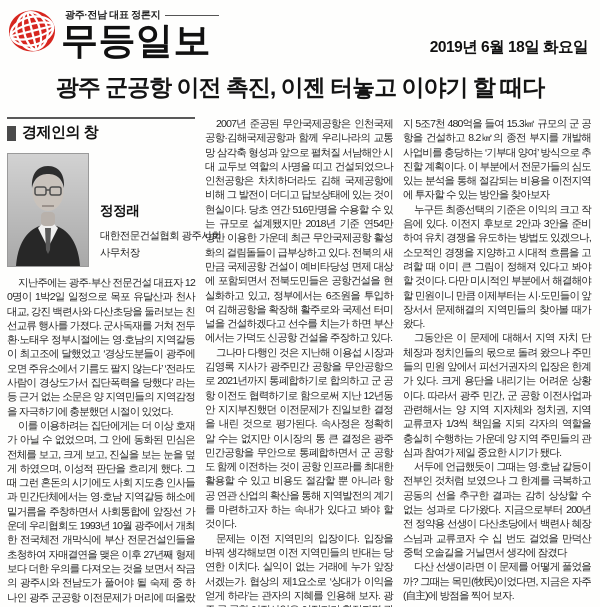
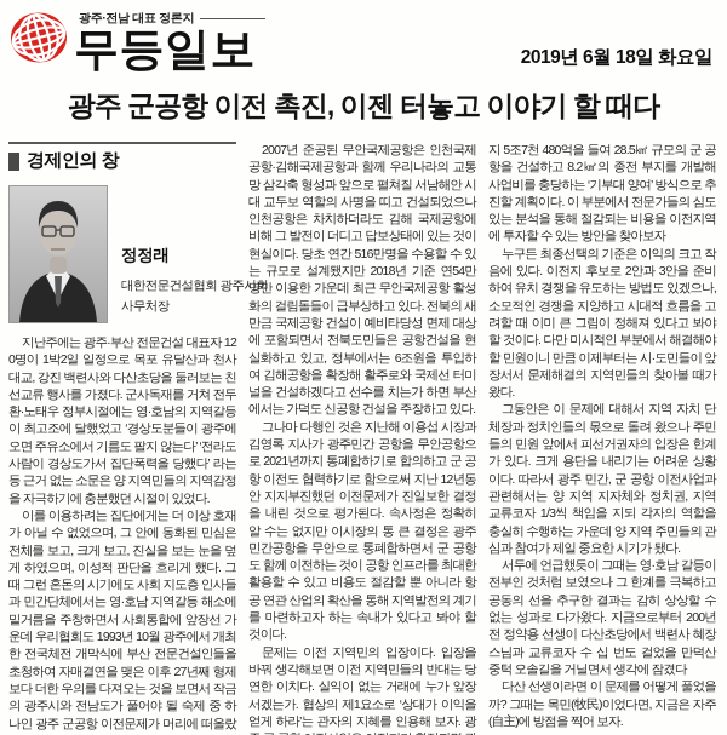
  광주·전남 대표 정론지
  무등일보
  2019년 6월 18일 화요일
  광주 군공항 이전 촉진, 이젠 터놓고 이야기 할 때다
  경제인의 창
  정정래
  대한전문건설협회 광주시회
  사무처장
  지난주에는 광주·부산 전문건설 대표자 120명이 1박2일 일정으로 목포 유달산과 천사대교, 강진 백련사와 다산초당을 둘러보는 친선교류 행사를 가졌다. 군사독재를 거쳐 전두환·노태우 정부시절에는 영·호남의 지역갈등이 최고조에 달했었고 ‘경상도분들이 광주에 오면 주유소에서 기름도 팔지 않는다’ ‘전라도 사람이 경상도가서 집단폭력을 당했다’ 라는 등 근거 없는 소문은 양 지역민들의 지역감정을 자극하기에 충분했던 시절이 있었다.
  이를 이용하려는 집단에게는 더 이상 호재가 아닐 수 없었으며, 그 안에 동화된 민심은 전체를 보고, 크게 보고, 진실을 보는 눈을 덮게 하였으며, 이성적 판단을 흐리게 했다. 그때 그런 혼돈의 시기에도 사회 지도층 인사들과 민간단체에서는 영·호남 지역갈등 해소에 밑거름을 주창하면서 사회통합에 앞장선 가운데 우리협회도 1993년 10월 광주에서 개최한 전국체전 개막식에 부산 전문건설인들을 초청하여 자매결연을 맺은 이후 27년째 형제보다 더한 우의를 다져오는 것을 보면서 작금의 광주시와 전남도가 풀어야 될 숙제 중 하나인 광주 군공항 이전문제가 머리에 떠올랐
  2007년 준공된 무안국제공항은 인천국제공항·김해국제공항과 함께 우리나라의 교통망 삼각축 형성과 앞으로 펼쳐질 서남해안 시대 교두보 역할의 사명을 띠고 건설되었으나 인천공항은 차치하더라도 김해 국제공항에 비해 그 발전이 더디고 답보상태에 있는 것이 현실이다. 당초 연간 516만명을 수용할 수 있는 규모로 설계됐지만 2018년 기준 연54만 명만 이용한 가운데 최근 무안국제공항 활성화의 걸림돌들이 급부상하고 있다. 전북의 새만금 국제공항 건설이 예비타당성 면제 대상에 포함되면서 전북도민들은 공항건설을 현실화하고 있고, 정부에서는 6조원을 투입하여 김해공항을 확장해 활주로와 국제선 터미널을 건설하겠다고 선수를 치는가 하면 부산에서는 가덕도 신공항 건설을 주장하고 있다.
  그나마 다행인 것은 지난해 이용섭 시장과 김영록 지사가 광주민간 공항을 무안공항으로 2021년까지 통폐합하기로 합의하고 군 공항 이전도 협력하기로 함으로써 지난 12년동안 지지부진했던 이전문제가 진일보한 결정을 내린 것으로 평가된다. 속사정은 정확히 알 수는 없지만 이시장의 통 큰 결정은 광주 민간공항을 무안으로 통폐합하면서 군 공항도 함께 이전하는 것이 공항 인프라를 최대한 활용할 수 있고 비용도 절감할 뿐 아니라 항공 연관 산업의 확산을 통해 지역발전의 계기를 마련하고자 하는 속내가 있다고 봐야 할 것이다.
  문제는 이전 지역민의 입장이다. 입장을 바꿔 생각해보면 이전 지역민들의 반대는 당연한 이치다. 실익이 없는 거래에 누가 앞장서겠는가. 협상의 제1요소로 ‘상대가 이익을 얻게 하라’는 관자의 지혜를 인용해 보자. 광
- 지 5조7천 480억을 들여 15.3㎢ 규모의 군 공항을 건설하고 8.2㎢의 종전 부지를 개발해 사업비를 충당하는 ‘기부대 양여’ 방식으로 추진할 계획이다. 이 부분에서 전문가들의 심도 있는 분석을 통해 절감되는 비용을 이전지역에 투자할 수 있는 방안을 찾아보자
+ 지 5조7천 480억을 들여 28.5㎢ 규모의 군 공항을 건설하고 8.2㎢의 종전 부지를 개발해 사업비를 충당하는 ‘기부대 양여’ 방식으로 추진할 계획이다. 이 부분에서 전문가들의 심도 있는 분석을 통해 절감되는 비용을 이전지역에 투자할 수 있는 방안을 찾아보자
  누구든 최종선택의 기준은 이익의 크고 작음에 있다. 이전지 후보로 2안과 3안을 준비하여 유치 경쟁을 유도하는 방법도 있겠으나, 소모적인 경쟁을 지양하고 시대적 흐름을 고려할 때 이미 큰 그림이 정해져 있다고 봐야 할 것이다. 다만 미시적인 부분에서 해결해야할 민원이니 만큼 이제부터는 시·도민들이 앞장서서 문제해결의 지역민들의 찾아볼 때가 왔다.
  그동안은 이 문제에 대해서 지역 자치 단체장과 정치인들의 몫으로 돌려 왔으나 주민들의 민원 앞에서 피선거권자의 입장은 한계가 있다. 크게 용단을 내리기는 어려운 상황이다. 따라서 광주 민간, 군 공항 이전사업과 관련해서는 양 지역 지자체와 정치권, 지역 교류코자 1/3씩 책임을 지되 각자의 역할을 충실히 수행하는 가운데 양 지역 주민들의 관심과 참여가 제일 중요한 시기가 됐다.
  서두에 언급했듯이 그때는 영·호남 갈등이 전부인 것처럼 보였으나 그 한계를 극복하고 공동의 선을 추구한 결과는 감히 상상할 수 없는 성과로 다가왔다. 지금으로부터 200년 전 정약용 선생이 다산초당에서 백련사 혜장스님과 교류코자 수 십 번도 걸었을 만덕산 중턱 오솔길을 거닐면서 생각에 잠겼다
  다산 선생이라면 이 문제를 어떻게 풀었을까? 그때는 목민(牧民)이었다면, 지금은 자주(自主)에 방점을 찍어 보자.
